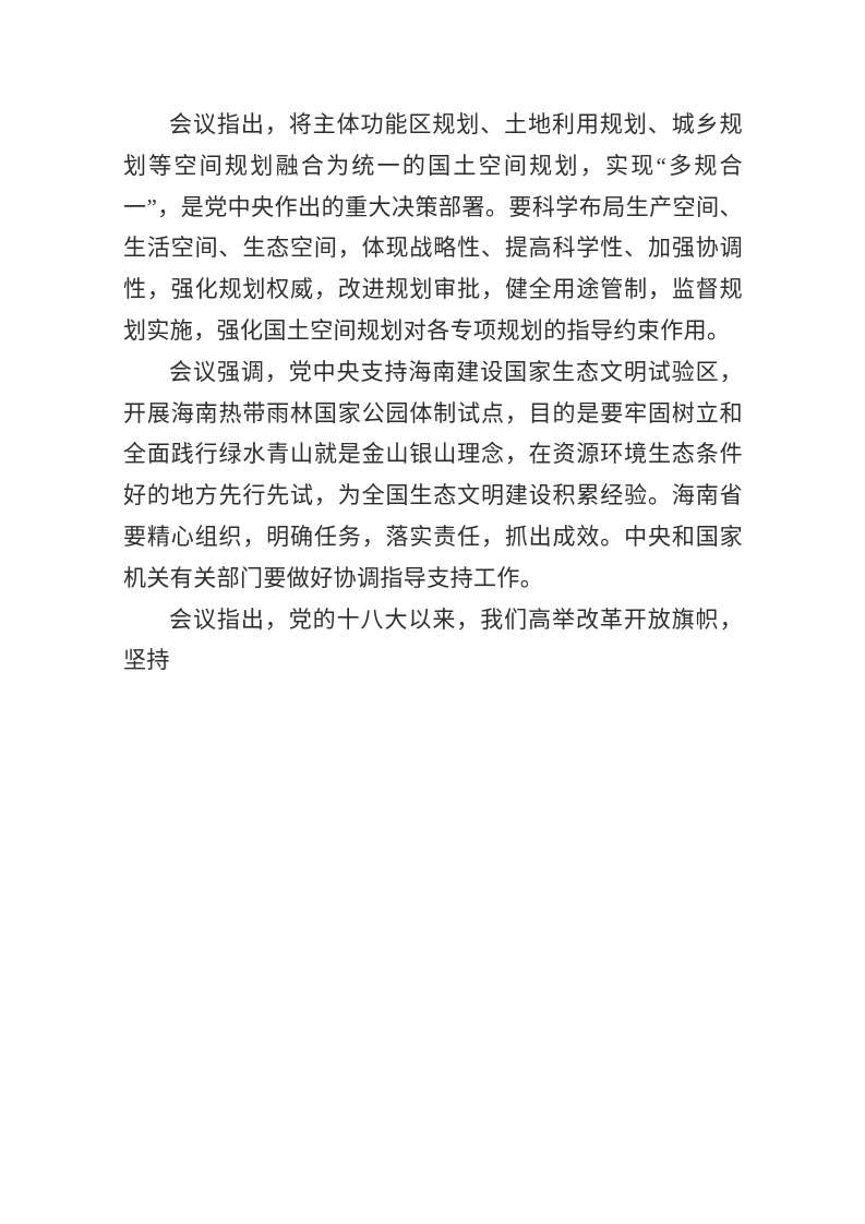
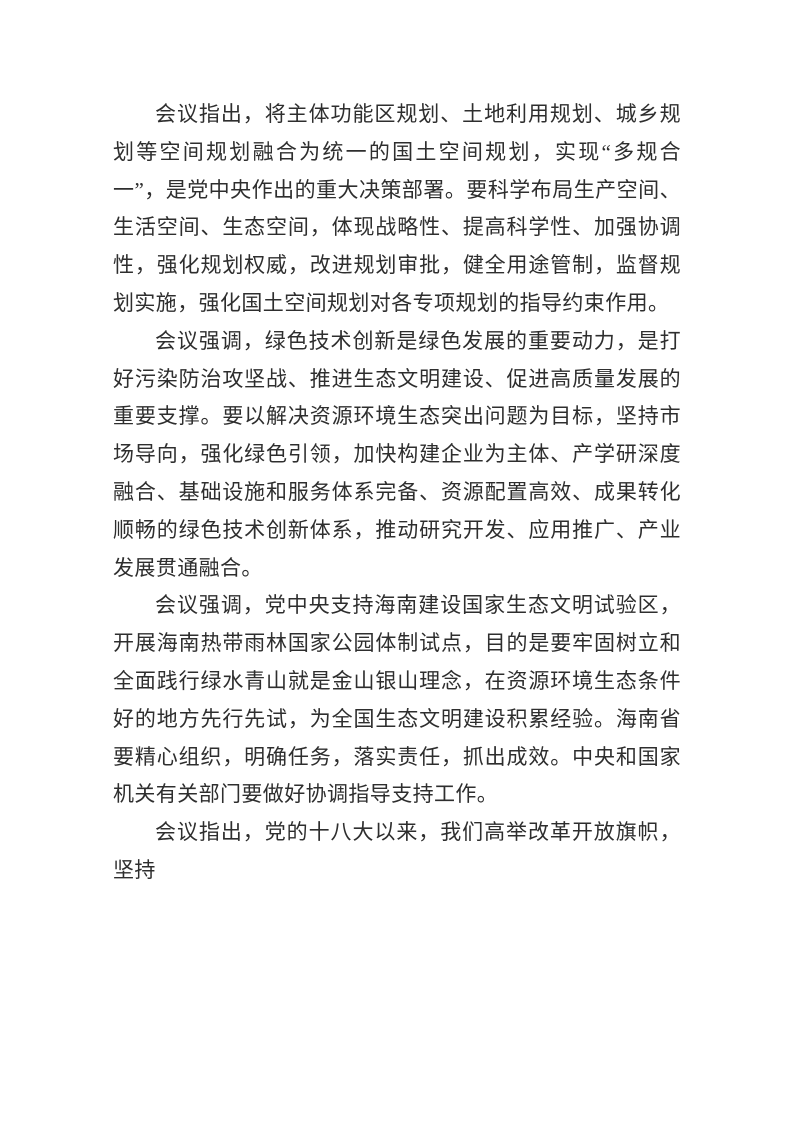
  会议指出，将主体功能区规划、土地利用规划、城乡规划等空间规划融合为统一的国土空间规划，实现“多规合一”，是党中央作出的重大决策部署。要科学布局生产空间、生活空间、生态空间，体现战略性、提高科学性、加强协调性，强化规划权威，改进规划审批，健全用途管制，监督规划实施，强化国土空间规划对各专项规划的指导约束作用。
+ 会议强调，绿色技术创新是绿色发展的重要动力，是打好污染防治攻坚战、推进生态文明建设、促进高质量发展的重要支撑。要以解决资源环境生态突出问题为目标，坚持市场导向，强化绿色引领，加快构建企业为主体、产学研深度融合、基础设施和服务体系完备、资源配置高效、成果转化顺畅的绿色技术创新体系，推动研究开发、应用推广、产业发展贯通融合。
  会议强调，党中央支持海南建设国家生态文明试验区，开展海南热带雨林国家公园体制试点，目的是要牢固树立和全面践行绿水青山就是金山银山理念，在资源环境生态条件好的地方先行先试，为全国生态文明建设积累经验。海南省要精心组织，明确任务，落实责任，抓出成效。中央和国家机关有关部门要做好协调指导支持工作。
  会议指出，党的十八大以来，我们高举改革开放旗帜，坚持
